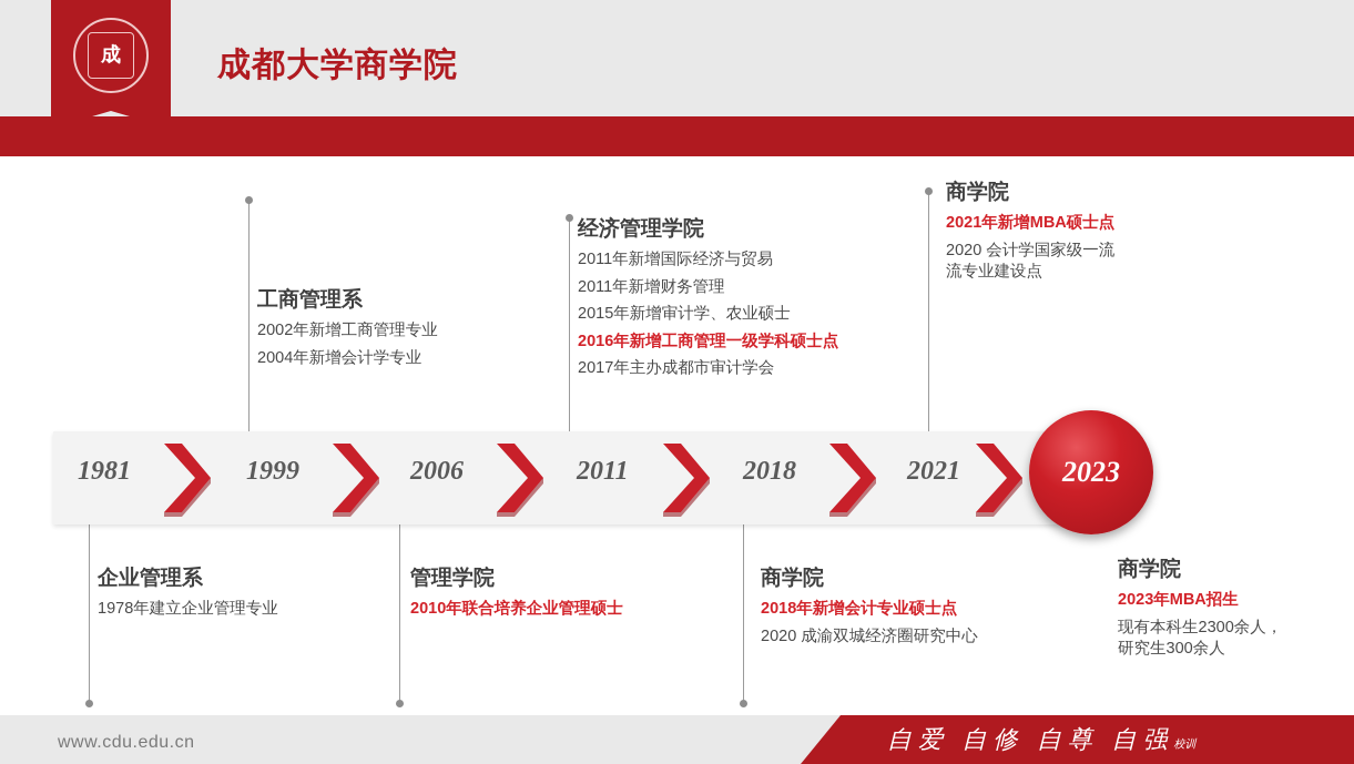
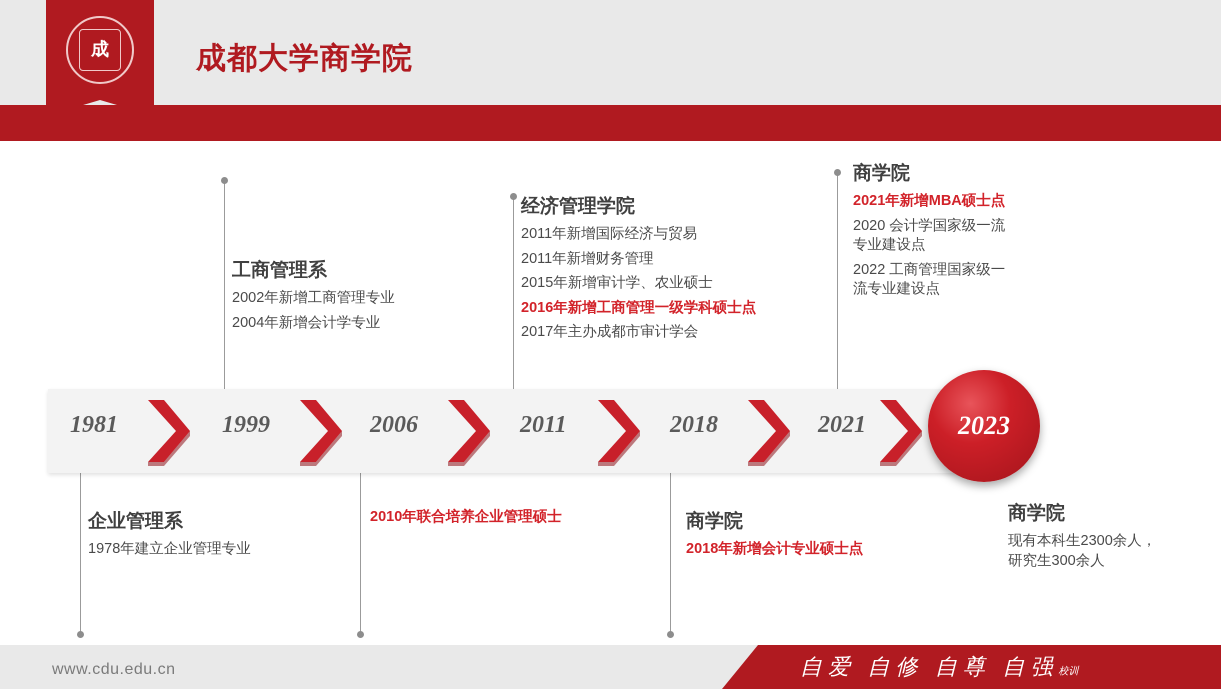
  成
  成都大学商学院
  1981
  1999
  2006
  2011
  2018
  2021
  2023
  工商管理系
  2002年新增工商管理专业
  2004年新增会计学专业
  经济管理学院
  2011年新增国际经济与贸易
  2011年新增财务管理
  2015年新增审计学、农业硕士
  2016年新增工商管理一级学科硕士点
  2017年主办成都市审计学会
  商学院
  2021年新增MBA硕士点
  2020 会计学国家级一流
+ 专业建设点
+ 2022 工商管理国家级一
  流专业建设点
  企业管理系
  1978年建立企业管理专业
- 管理学院
  2010年联合培养企业管理硕士
  商学院
  2018年新增会计专业硕士点
- 2020 成渝双城经济圈研究中心
  商学院
- 2023年MBA招生
  现有本科生2300余人，
  研究生300余人
  www.cdu.edu.cn
  自爱 自修 自尊 自强校训
